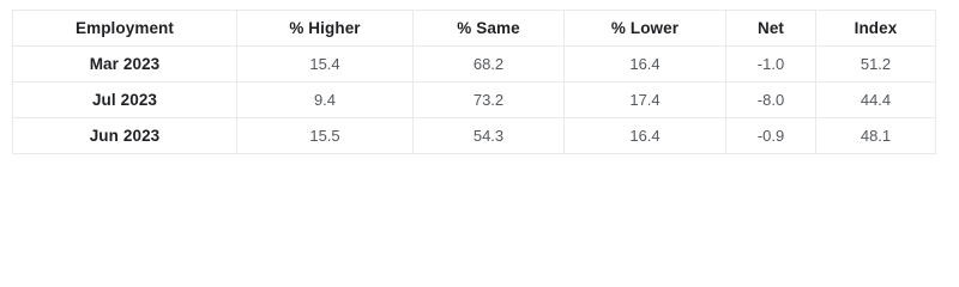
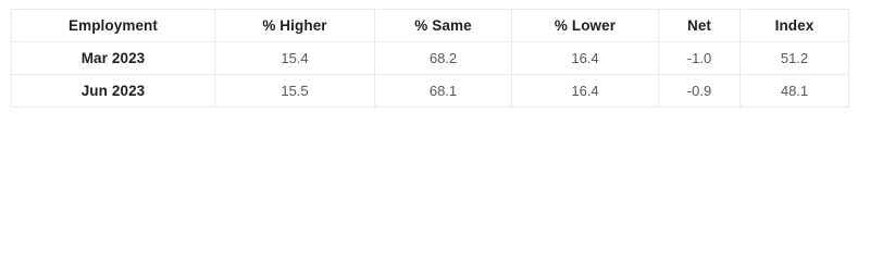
  Employment	% Higher	% Same	% Lower	Net	Index
  Mar 2023	15.4	68.2	16.4	-1.0	51.2
- Jul 2023	9.4	73.2	17.4	-8.0	44.4
- Jun 2023	15.5	54.3	16.4	-0.9	48.1
+ Jun 2023	15.5	68.1	16.4	-0.9	48.1
